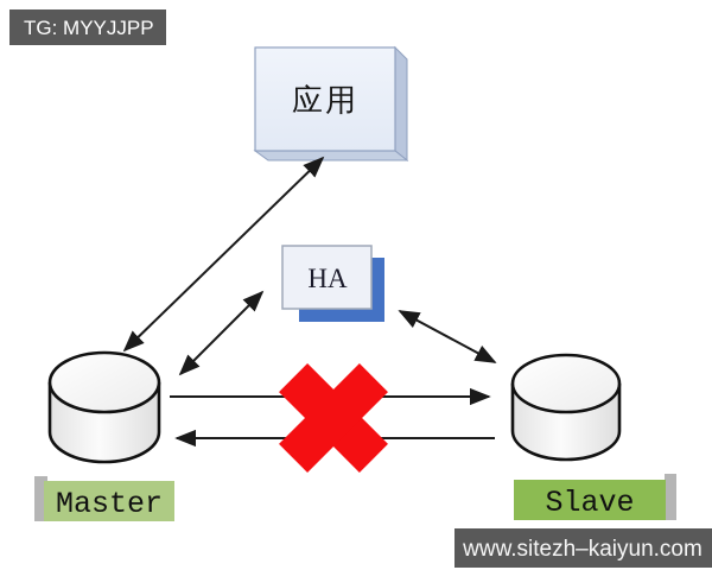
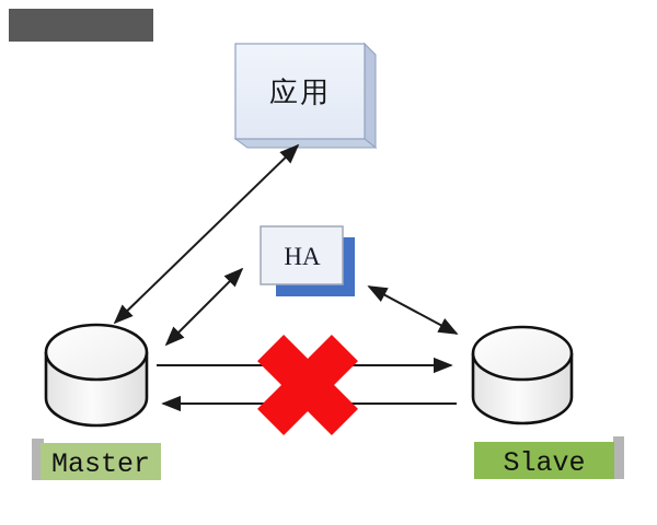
  应用
  HA
  Master
  Slave
- TG: MYYJJPP
- www.sitezh–kaiyun.com
